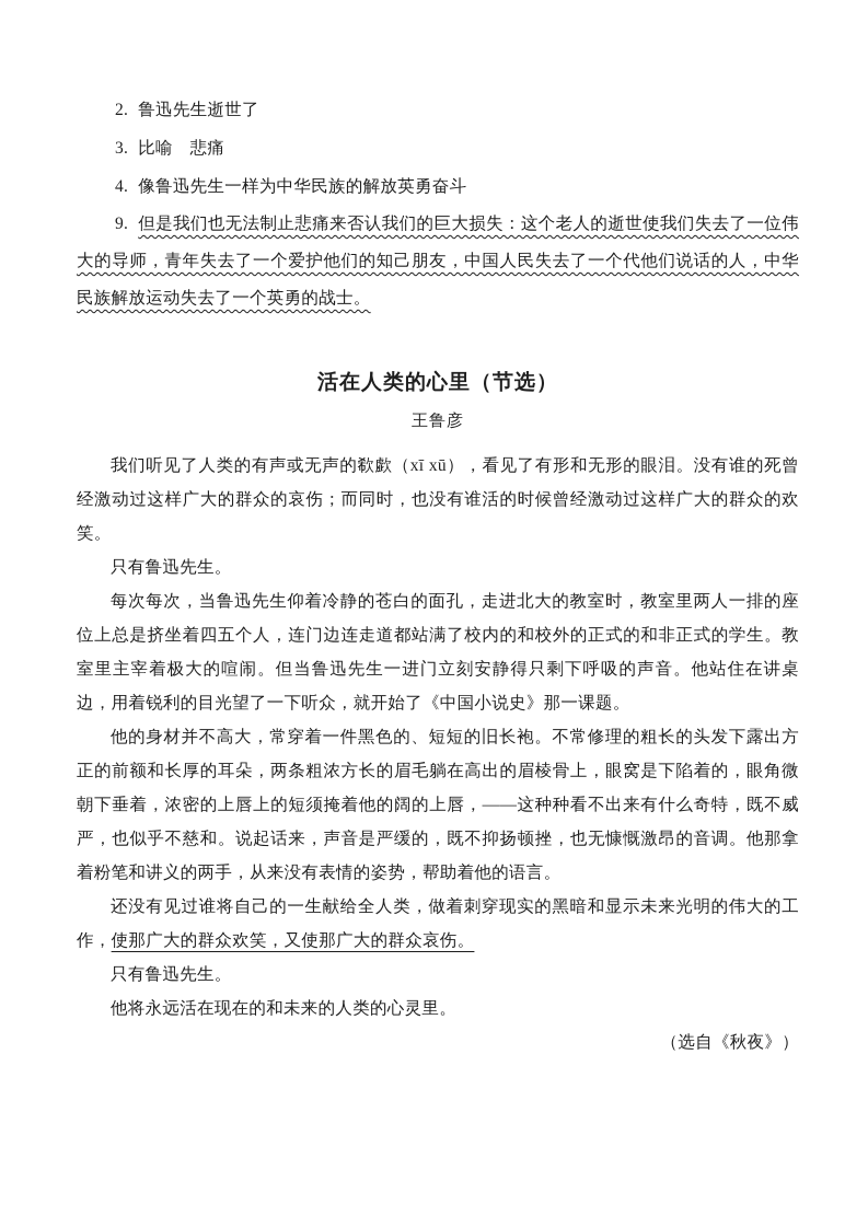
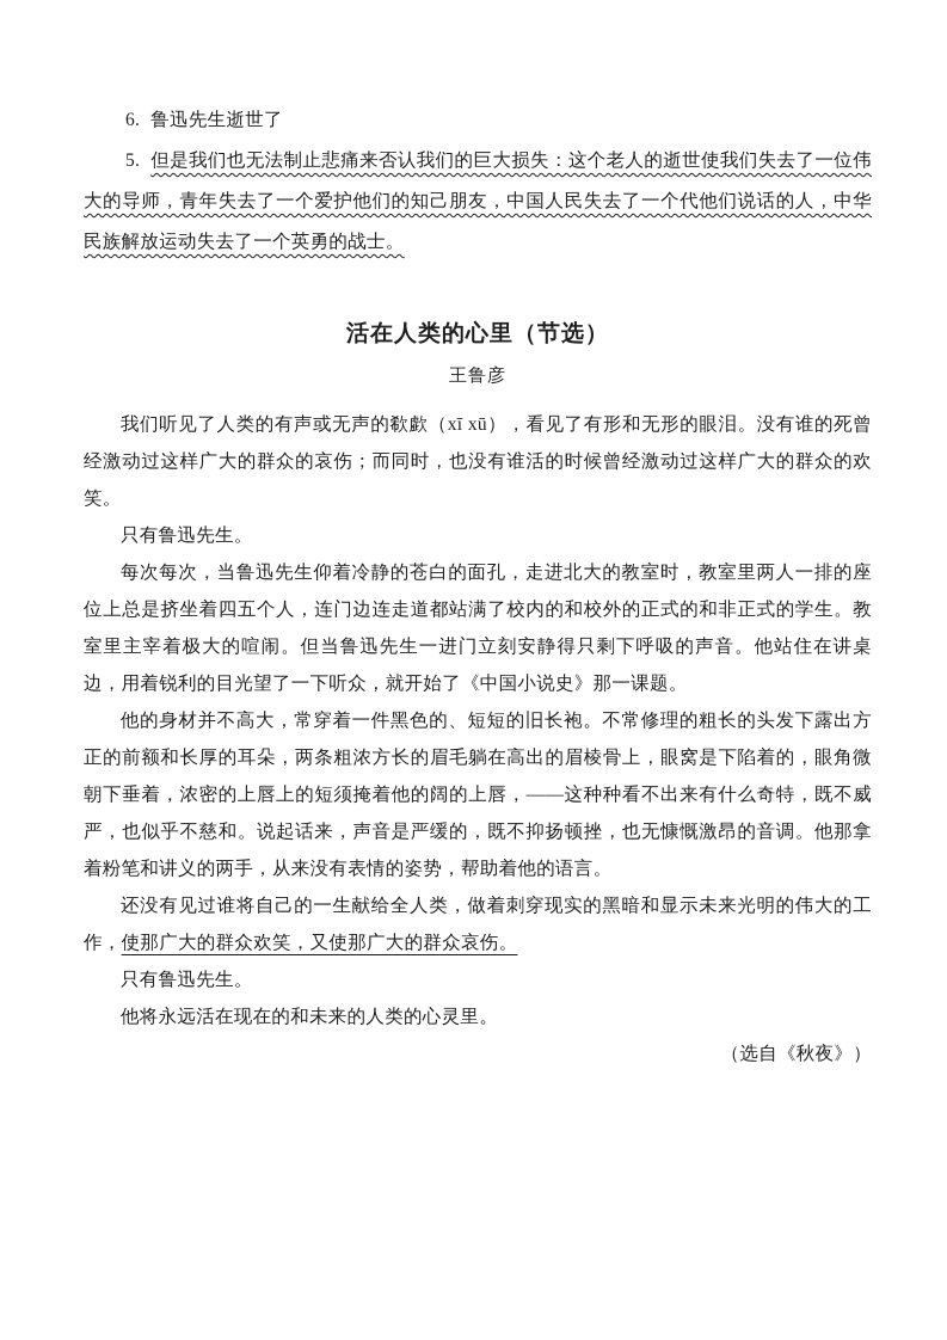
- 2. 鲁迅先生逝世了
+ 6. 鲁迅先生逝世了
- 3. 比喻 悲痛
- 4. 像鲁迅先生一样为中华民族的解放英勇奋斗
- 9. 但是我们也无法制止悲痛来否认我们的巨大损失：这个老人的逝世使我们失去了一位伟大的导师，青年失去了一个爱护他们的知己朋友，中国人民失去了一个代他们说话的人，中华民族解放运动失去了一个英勇的战士。
+ 5. 但是我们也无法制止悲痛来否认我们的巨大损失：这个老人的逝世使我们失去了一位伟大的导师，青年失去了一个爱护他们的知己朋友，中国人民失去了一个代他们说话的人，中华民族解放运动失去了一个英勇的战士。
  活在人类的心里（节选）
  王鲁彦
  我们听见了人类的有声或无声的欷歔（xī xū），看见了有形和无形的眼泪。没有谁的死曾经激动过这样广大的群众的哀伤；而同时，也没有谁活的时候曾经激动过这样广大的群众的欢笑。
  只有鲁迅先生。
  每次每次，当鲁迅先生仰着冷静的苍白的面孔，走进北大的教室时，教室里两人一排的座位上总是挤坐着四五个人，连门边连走道都站满了校内的和校外的正式的和非正式的学生。教室里主宰着极大的喧闹。但当鲁迅先生一进门立刻安静得只剩下呼吸的声音。他站住在讲桌边，用着锐利的目光望了一下听众，就开始了《中国小说史》那一课题。
  他的身材并不高大，常穿着一件黑色的、短短的旧长袍。不常修理的粗长的头发下露出方正的前额和长厚的耳朵，两条粗浓方长的眉毛躺在高出的眉棱骨上，眼窝是下陷着的，眼角微朝下垂着，浓密的上唇上的短须掩着他的阔的上唇，——这种种看不出来有什么奇特，既不威严，也似乎不慈和。说起话来，声音是严缓的，既不抑扬顿挫，也无慷慨激昂的音调。他那拿着粉笔和讲义的两手，从来没有表情的姿势，帮助着他的语言。
  还没有见过谁将自己的一生献给全人类，做着刺穿现实的黑暗和显示未来光明的伟大的工作，使那广大的群众欢笑，又使那广大的群众哀伤。
  只有鲁迅先生。
  他将永远活在现在的和未来的人类的心灵里。
  （选自《秋夜》）
